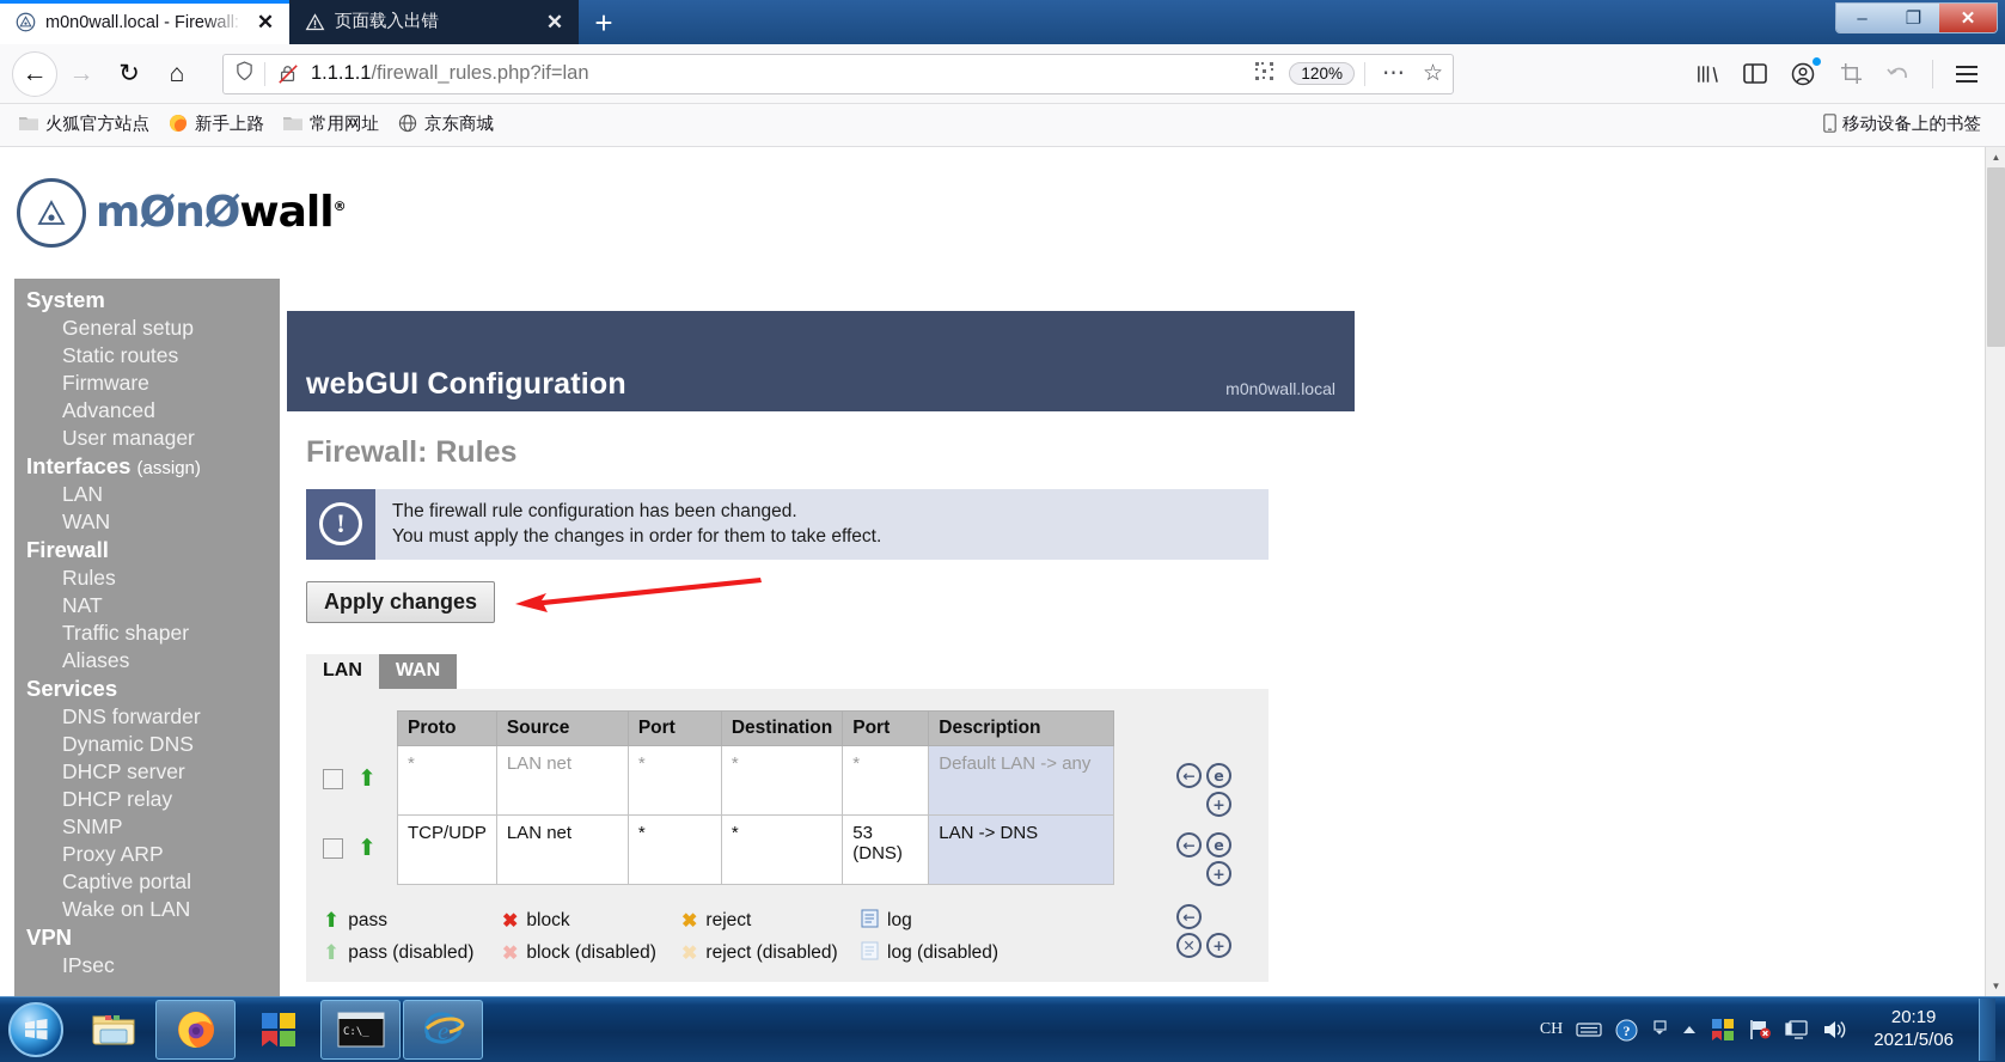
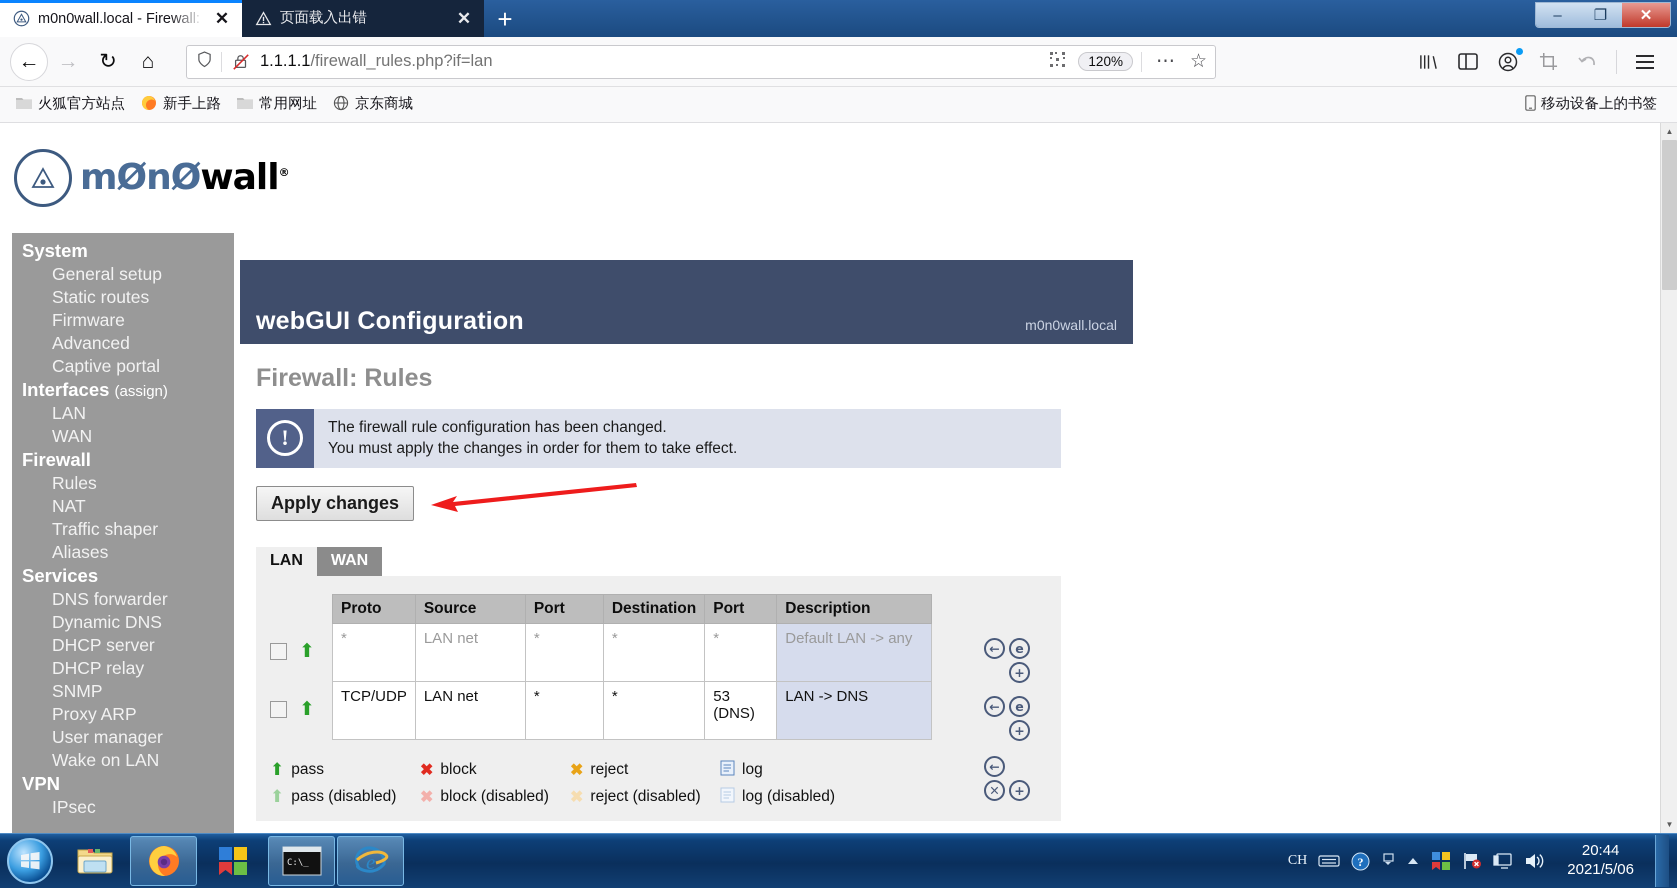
  m0n0wall.local - Firewall:
  ✕
  页面载入出错
  ✕
  +
  –
  ❐
  ✕
  ←
  →
  ↻
  ⌂
  1.1.1.1/firewall_rules.php?if=lan
  120%
  ⋯
  ☆
  火狐官方站点
  新手上路
  常用网址
  京东商城
  移动设备上的书签
  mØnØwall®
  System
  General setup
  Static routes
  Firmware
  Advanced
- User manager
+ Captive portal
  Interfaces (assign)
  LAN
  WAN
  Firewall
  Rules
  NAT
  Traffic shaper
  Aliases
  Services
  DNS forwarder
  Dynamic DNS
  DHCP server
  DHCP relay
  SNMP
  Proxy ARP
- Captive portal
+ User manager
  Wake on LAN
  VPN
  IPsec
  webGUI Configuration
  m0n0wall.local
  Firewall: Rules
  !
  The firewall rule configuration has been changed.
  You must apply the changes in order for them to take effect.
  Apply changes
  LAN
  WAN
  Proto	Source	Port	Destination	Port	Description
  *	LAN net	*	*	*	Default LAN -> any
  TCP/UDP	LAN net	*	*	53 (DNS)	LAN -> DNS
  ⬆
  ⬆
  ←
  e
  +
  ←
  e
  +
  ←
  ✕
  +
  ⬆
  pass
  ✖
  block
  ✖
  reject
  log
  ⬆
  pass (disabled)
  ✖
  block (disabled)
  ✖
  reject (disabled)
  log (disabled)
  ▲
  ▼
  C:\_
  e
  CH
  ?
- 20:19
+ 20:44
  2021/5/06
